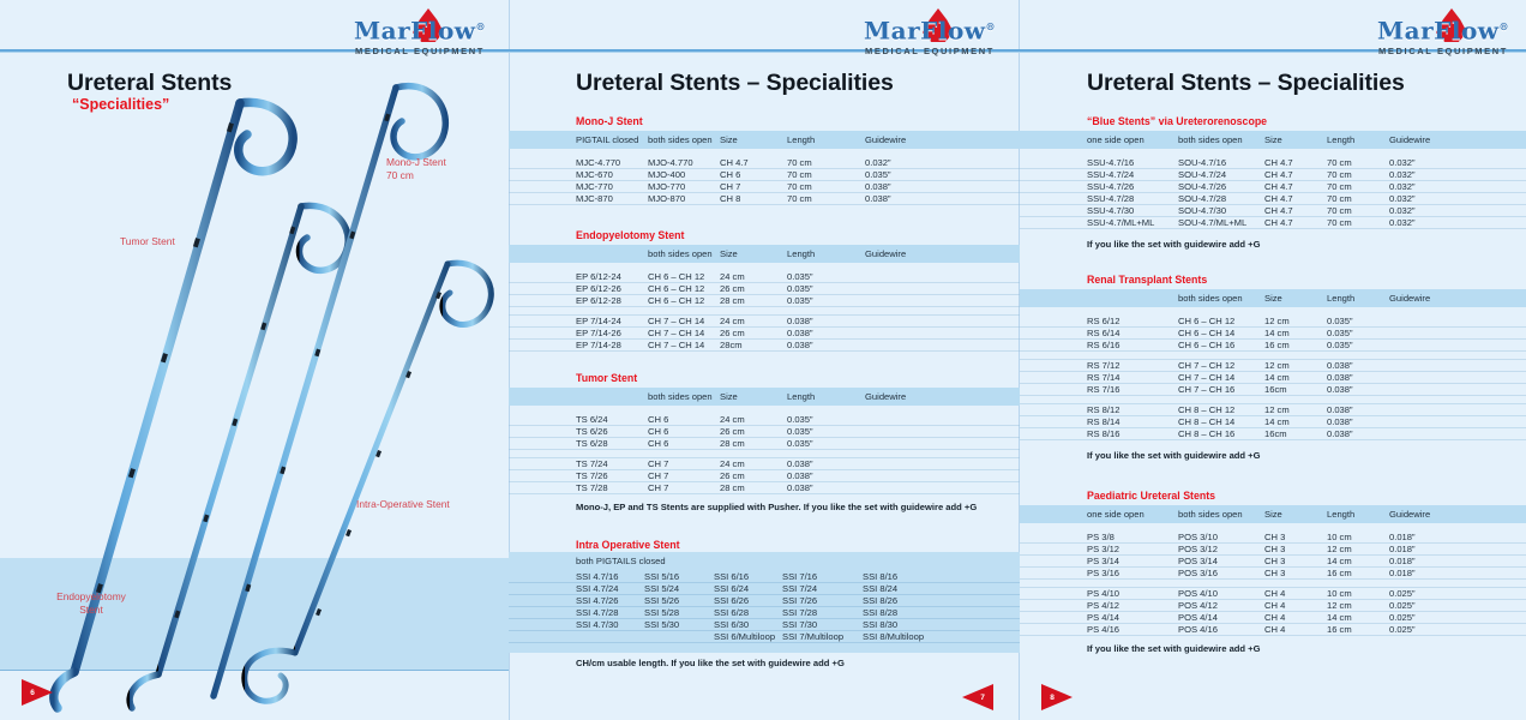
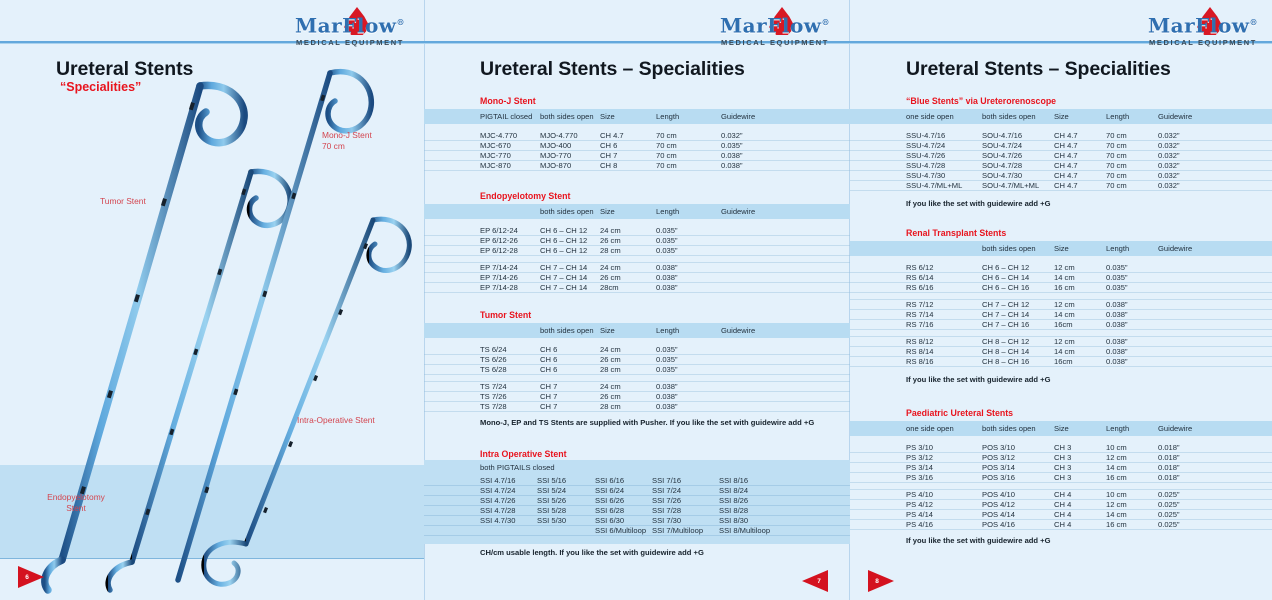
  MarFlow®
  MEDICAL EQUIPMENT
  MarFlow®
  MEDICAL EQUIPMENT
  MarFlow®
  MEDICAL EQUIPMENT
  Ureteral Stents
  “Specialities”
  Mono-J Stent
  70 cm
  Tumor Stent
  Intra-Operative Stent
  Endopyelotomy
  Stent
  Ureteral Stents – Specialities
  Mono-J Stent
  	PIGTAIL closed	both sides open	Size	Length	Guidewire
  	MJC-4.770	MJO-4.770	CH 4.7	70 cm	0.032”
  	MJC-670	MJO-400	CH 6	70 cm	0.035”
  	MJC-770	MJO-770	CH 7	70 cm	0.038”
  	MJC-870	MJO-870	CH 8	70 cm	0.038”
  Endopyelotomy Stent
  		both sides open	Size	Length	Guidewire
  	EP 6/12-24	CH 6 – CH 12	24 cm	0.035”
  	EP 6/12-26	CH 6 – CH 12	26 cm	0.035”
  	EP 6/12-28	CH 6 – CH 12	28 cm	0.035”
  	EP 7/14-24	CH 7 – CH 14	24 cm	0.038”
  	EP 7/14-26	CH 7 – CH 14	26 cm	0.038”
  	EP 7/14-28	CH 7 – CH 14	28cm	0.038”
  Tumor Stent
  		both sides open	Size	Length	Guidewire
  	TS 6/24	CH 6	24 cm	0.035”
  	TS 6/26	CH 6	26 cm	0.035”
  	TS 6/28	CH 6	28 cm	0.035”
  	TS 7/24	CH 7	24 cm	0.038”
  	TS 7/26	CH 7	26 cm	0.038”
  	TS 7/28	CH 7	28 cm	0.038”
  Mono-J, EP and TS Stents are supplied with Pusher. If you like the set with guidewire add +G
  Intra Operative Stent
  both PIGTAILS closed
  	SSI 4.7/16	SSI 5/16	SSI 6/16	SSI 7/16	SSI 8/16
  	SSI 4.7/24	SSI 5/24	SSI 6/24	SSI 7/24	SSI 8/24
  	SSI 4.7/26	SSI 5/26	SSI 6/26	SSI 7/26	SSI 8/26
  	SSI 4.7/28	SSI 5/28	SSI 6/28	SSI 7/28	SSI 8/28
  	SSI 4.7/30	SSI 5/30	SSI 6/30	SSI 7/30	SSI 8/30
  			SSI 6/Multiloop	SSI 7/Multiloop	SSI 8/Multiloop
  CH/cm usable length. If you like the set with guidewire add +G
  Ureteral Stents – Specialities
  “Blue Stents” via Ureterorenoscope
  	one side open	both sides open	Size	Length	Guidewire
  	SSU-4.7/16	SOU-4.7/16	CH 4.7	70 cm	0.032”
  	SSU-4.7/24	SOU-4.7/24	CH 4.7	70 cm	0.032”
  	SSU-4.7/26	SOU-4.7/26	CH 4.7	70 cm	0.032”
  	SSU-4.7/28	SOU-4.7/28	CH 4.7	70 cm	0.032”
  	SSU-4.7/30	SOU-4.7/30	CH 4.7	70 cm	0.032”
  	SSU-4.7/ML+ML	SOU-4.7/ML+ML	CH 4.7	70 cm	0.032”
  If you like the set with guidewire add +G
  Renal Transplant Stents
  		both sides open	Size	Length	Guidewire
  	RS 6/12	CH 6 – CH 12	12 cm	0.035”
  	RS 6/14	CH 6 – CH 14	14 cm	0.035”
  	RS 6/16	CH 6 – CH 16	16 cm	0.035”
  	RS 7/12	CH 7 – CH 12	12 cm	0.038”
  	RS 7/14	CH 7 – CH 14	14 cm	0.038”
  	RS 7/16	CH 7 – CH 16	16cm	0.038”
  	RS 8/12	CH 8 – CH 12	12 cm	0.038”
  	RS 8/14	CH 8 – CH 14	14 cm	0.038”
  	RS 8/16	CH 8 – CH 16	16cm	0.038”
  If you like the set with guidewire add +G
  Paediatric Ureteral Stents
  	one side open	both sides open	Size	Length	Guidewire
- 	PS 3/8	POS 3/10	CH 3	10 cm	0.018”
+ 	PS 3/10	POS 3/10	CH 3	10 cm	0.018”
  	PS 3/12	POS 3/12	CH 3	12 cm	0.018”
  	PS 3/14	POS 3/14	CH 3	14 cm	0.018”
  	PS 3/16	POS 3/16	CH 3	16 cm	0.018”
  	PS 4/10	POS 4/10	CH 4	10 cm	0.025”
  	PS 4/12	POS 4/12	CH 4	12 cm	0.025”
  	PS 4/14	POS 4/14	CH 4	14 cm	0.025”
  	PS 4/16	POS 4/16	CH 4	16 cm	0.025”
  If you like the set with guidewire add +G
